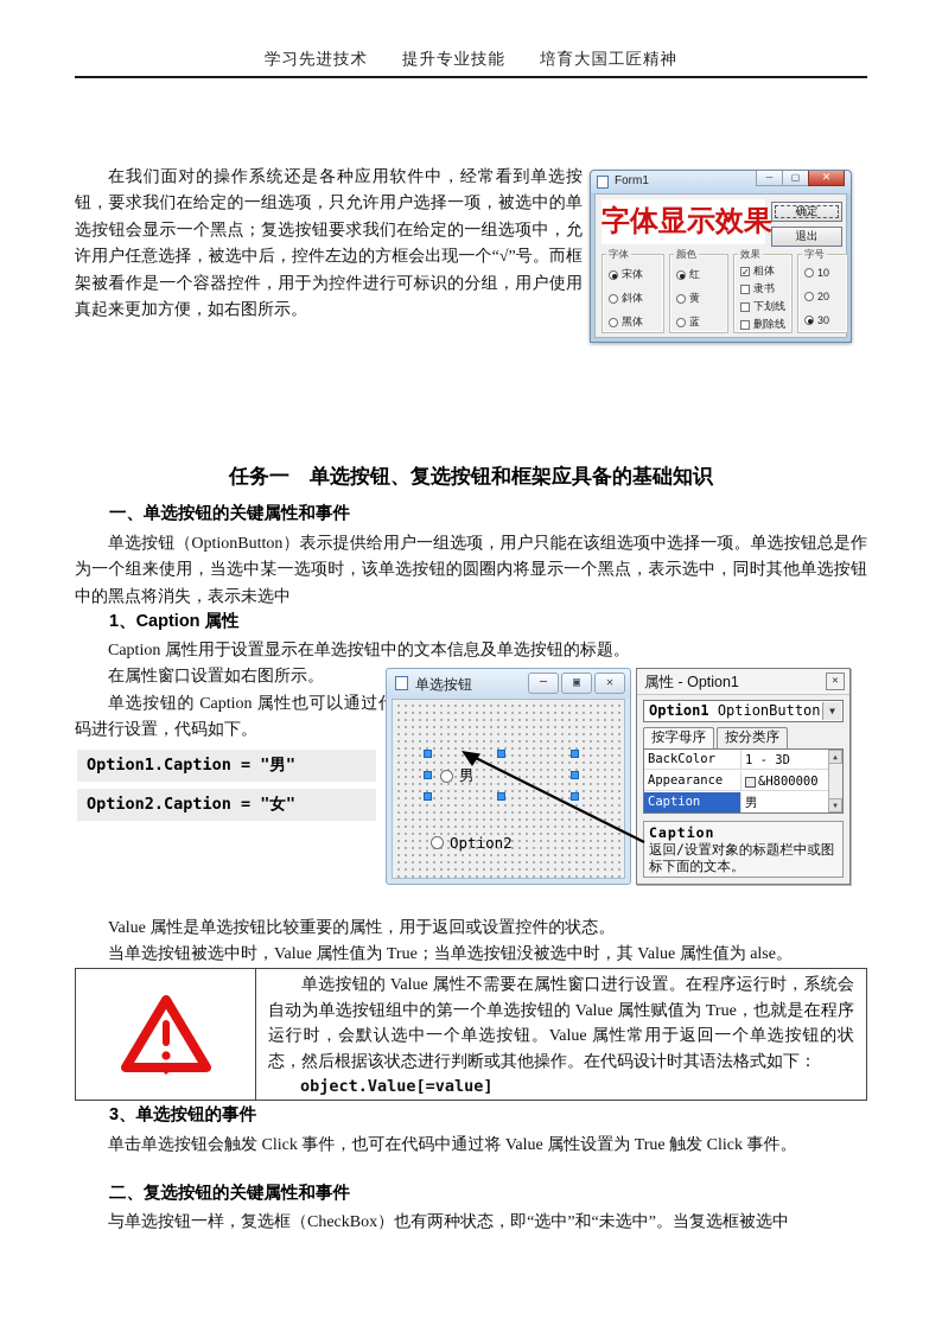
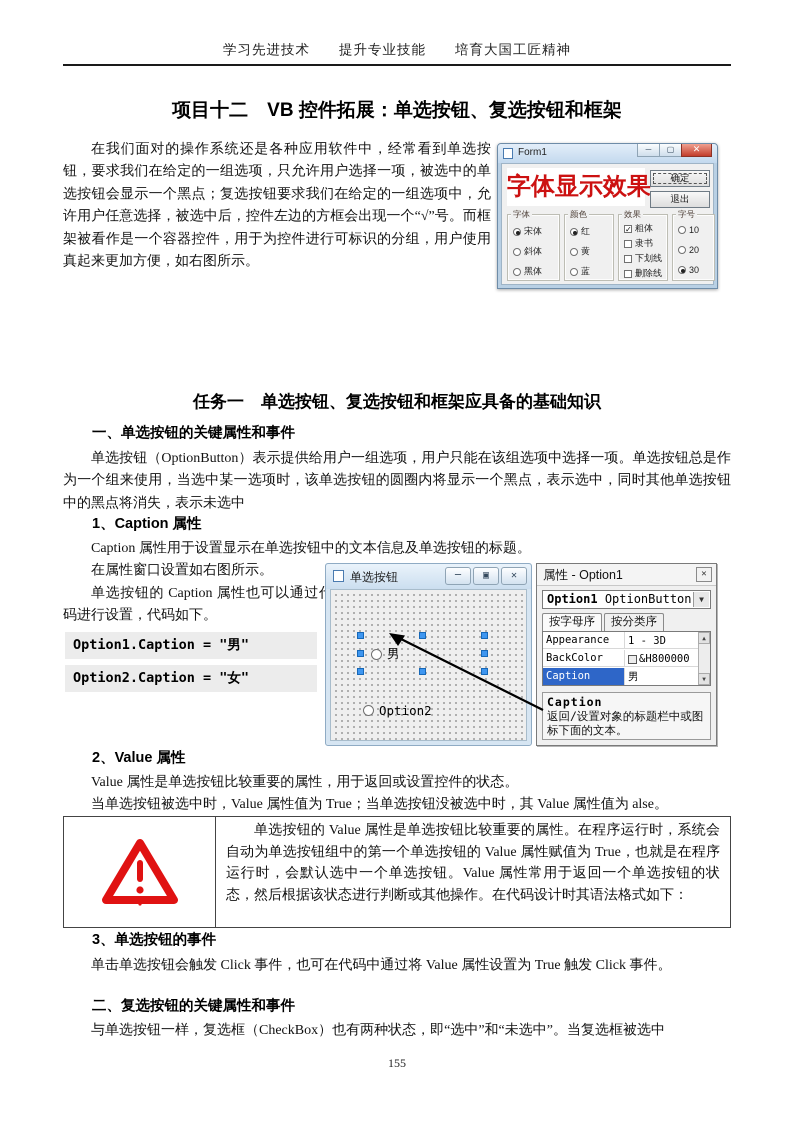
  学习先进技术 提升专业技能 培育大国工匠精神
+ 项目十二 VB 控件拓展：单选按钮、复选按钮和框架
  在我们面对的操作系统还是各种应用软件中，经常看到单选按钮，要求我们在给定的一组选项，只允许用户选择一项，被选中的单选按钮会显示一个黑点；复选按钮要求我们在给定的一组选项中，允许用户任意选择，被选中后，控件左边的方框会出现一个“√”号。而框架被看作是一个容器控件，用于为控件进行可标识的分组，用户使用真起来更加方便，如右图所示。
  Form1
  ─
  ▢
  ✕
  字体显示效果
  确定
  退出
  字体
  宋体
  斜体
  黑体
  颜色
  红
  黄
  蓝
  效果
  ✓
  粗体
  隶书
  下划线
  删除线
  字号
  10
  20
  30
  任务一 单选按钮、复选按钮和框架应具备的基础知识
  一、单选按钮的关键属性和事件
  单选按钮（OptionButton）表示提供给用户一组选项，用户只能在该组选项中选择一项。单选按钮总是作为一个组来使用，当选中某一选项时，该单选按钮的圆圈内将显示一个黑点，表示选中，同时其他单选按钮中的黑点将消失，表示未选中
  1、Caption 属性
  Caption 属性用于设置显示在单选按钮中的文本信息及单选按钮的标题。
  在属性窗口设置如右图所示。
  单选按钮的 Caption 属性也可以通过码进行设置，代码如下。
  Option1.Caption = "男"
  Option2.Caption = "女"
  单选按钮
  ─
  ▣
  ✕
  男
  Option2
  属性 - Option1
  ✕
  Option1 OptionButton
  ▼
  按字母序
  按分类序
- BackColor
+ Appearance
  1 - 3D
- Appearance
+ BackColor
  &H800000
  Caption
  男
  Caption
  返回/设置对象的标题栏中或图标下面的文本。
+ 2、Value 属性
  Value 属性是单选按钮比较重要的属性，用于返回或设置控件的状态。
  当单选按钮被选中时，Value 属性值为 True；当单选按钮没被选中时，其 Value 属性值为 alse。
- 单选按钮的 Value 属性不需要在属性窗口进行设置。在程序运行时，系统会自动为单选按钮组中的第一个单选按钮的 Value 属性赋值为 True，也就是在程序运行时，会默认选中一个单选按钮。Value 属性常用于返回一个单选按钮的状态，然后根据该状态进行判断或其他操作。在代码设计时其语法格式如下：
+ 单选按钮的 Value 属性是单选按钮比较重要的属性。在程序运行时，系统会自动为单选按钮组中的第一个单选按钮的 Value 属性赋值为 True，也就是在程序运行时，会默认选中一个单选按钮。Value 属性常用于返回一个单选按钮的状态，然后根据该状态进行判断或其他操作。在代码设计时其语法格式如下：
- object.Value[=value]
  3、单选按钮的事件
  单击单选按钮会触发 Click 事件，也可在代码中通过将 Value 属性设置为 True 触发 Click 事件。
  二、复选按钮的关键属性和事件
  与单选按钮一样，复选框（CheckBox）也有两种状态，即“选中”和“未选中”。当复选框被选中
+ 155
